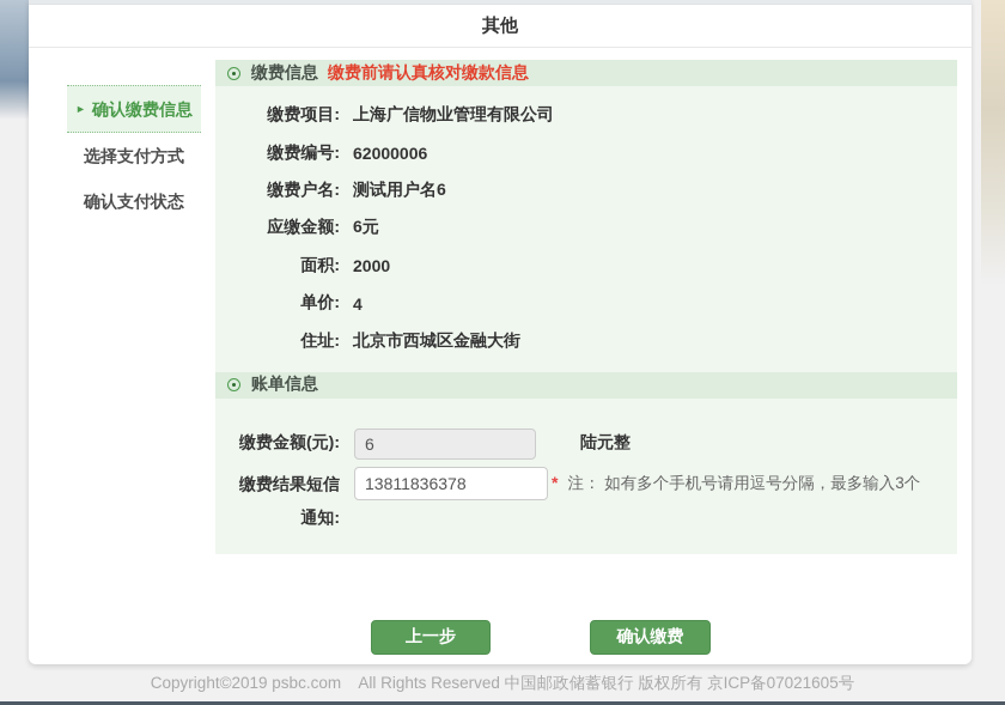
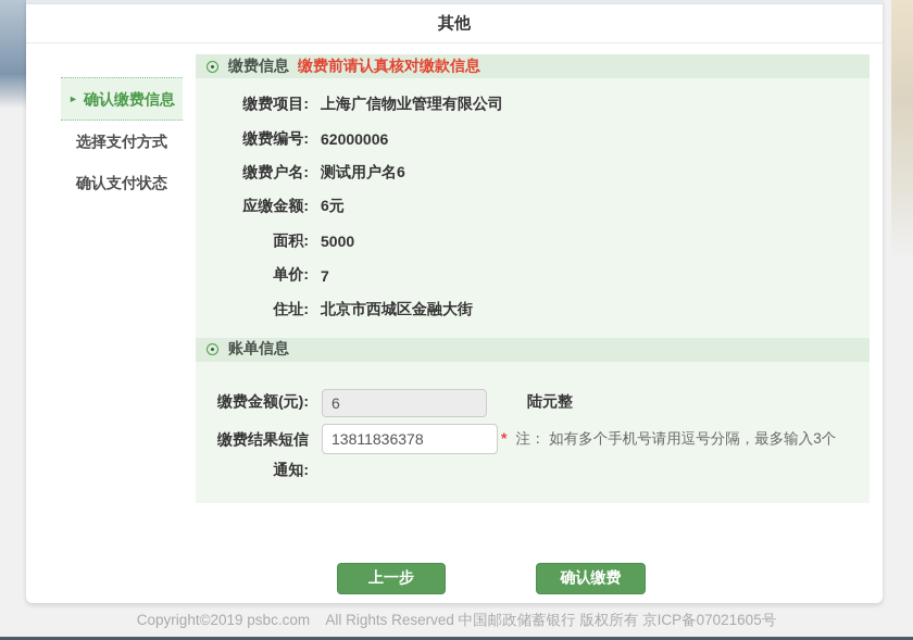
  其他
  ► 确认缴费信息
  选择支付方式
  确认支付状态
  缴费信息
  缴费前请认真核对缴款信息
  缴费项目:
  上海广信物业管理有限公司
  缴费编号:
  62000006
  缴费户名:
  测试用户名6
  应缴金额:
  6元
  面积:
- 2000
+ 5000
  单价:
- 4
+ 7
  住址:
  北京市西城区金融大街
  账单信息
  缴费金额(元):
  6
  陆元整
  缴费结果短信
  通知:
  13811836378
  *
  注： 如有多个手机号请用逗号分隔，最多输入3个
  上一步
  确认缴费
  Copyright©2019 psbc.com All Rights Reserved 中国邮政储蓄银行 版权所有 京ICP备07021605号
